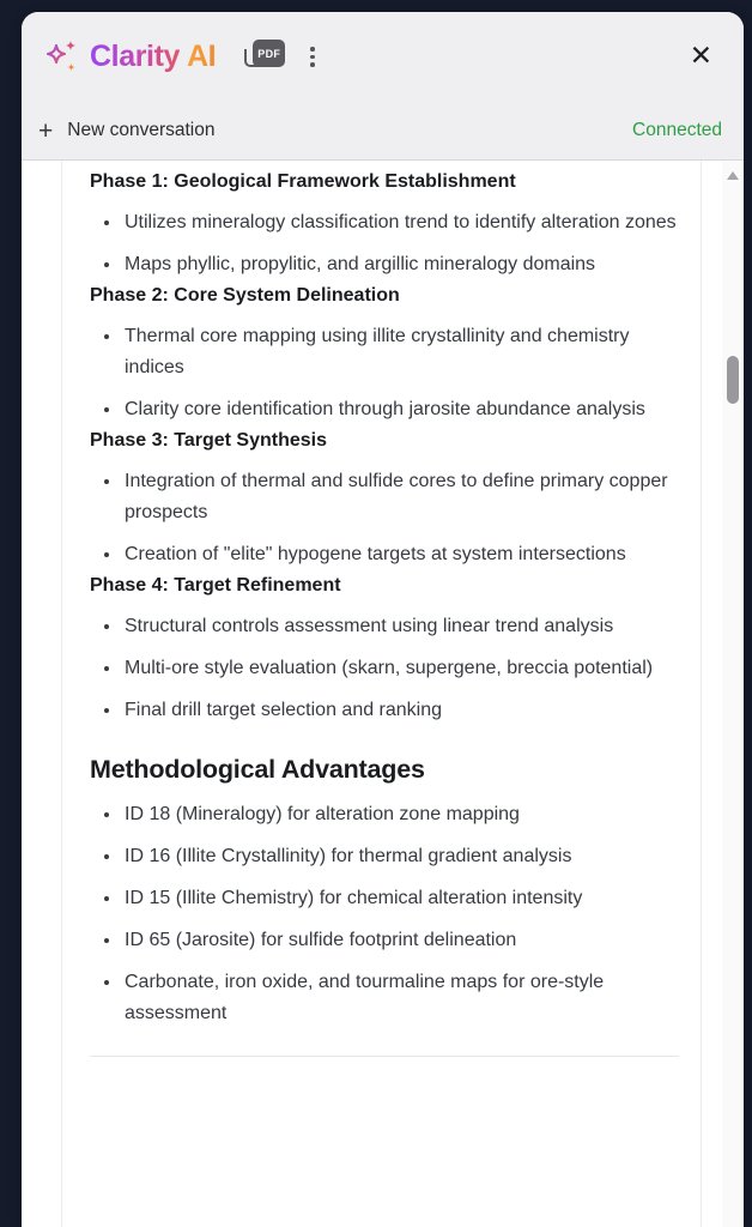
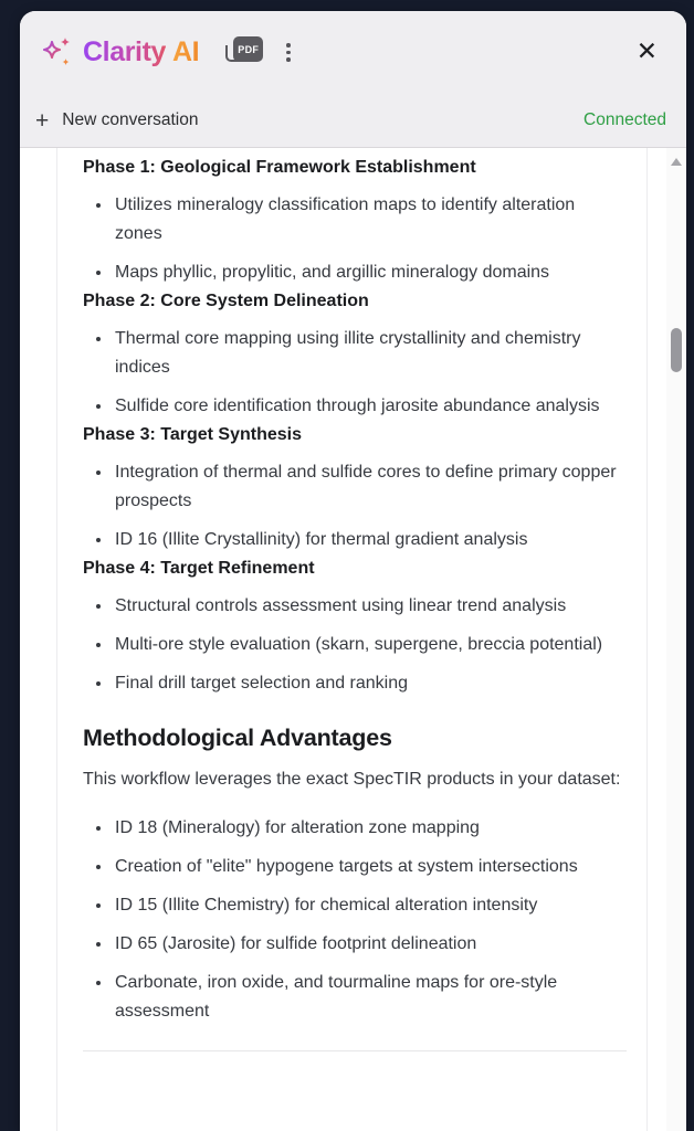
  Clarity AI
  PDF
  ✕
  +
  New conversation
  Connected
  Phase 1: Geological Framework Establishment
- Utilizes mineralogy classification trend to identify alteration zones
+ Utilizes mineralogy classification maps to identify alteration zones
  Maps phyllic, propylitic, and argillic mineralogy domains
  Phase 2: Core System Delineation
  Thermal core mapping using illite crystallinity and chemistry indices
- Clarity core identification through jarosite abundance analysis
+ Sulfide core identification through jarosite abundance analysis
  Phase 3: Target Synthesis
  Integration of thermal and sulfide cores to define primary copper prospects
- Creation of "elite" hypogene targets at system intersections
+ ID 16 (Illite Crystallinity) for thermal gradient analysis
  Phase 4: Target Refinement
  Structural controls assessment using linear trend analysis
  Multi-ore style evaluation (skarn, supergene, breccia potential)
  Final drill target selection and ranking
  Methodological Advantages
+ This workflow leverages the exact SpecTIR products in your dataset:
  ID 18 (Mineralogy) for alteration zone mapping
- ID 16 (Illite Crystallinity) for thermal gradient analysis
+ Creation of "elite" hypogene targets at system intersections
  ID 15 (Illite Chemistry) for chemical alteration intensity
  ID 65 (Jarosite) for sulfide footprint delineation
  Carbonate, iron oxide, and tourmaline maps for ore-style assessment
